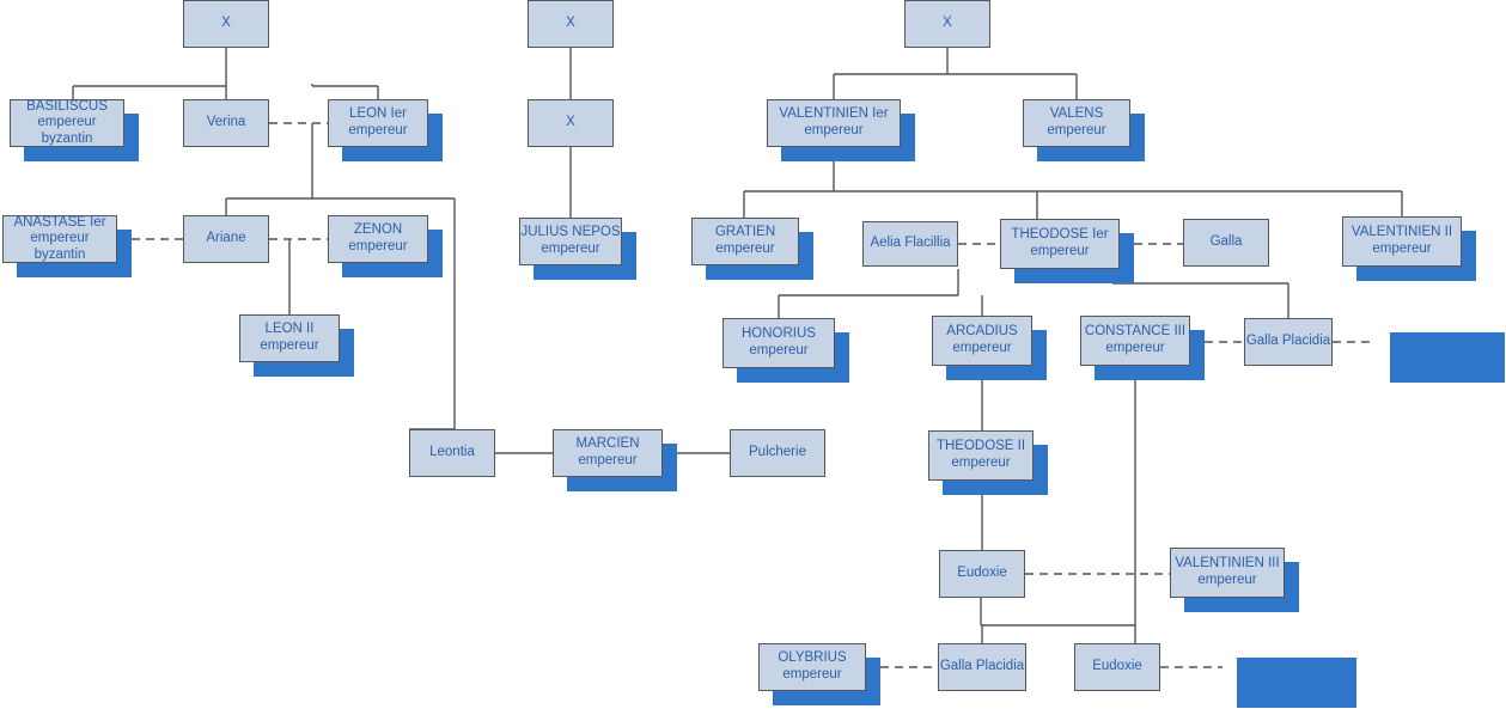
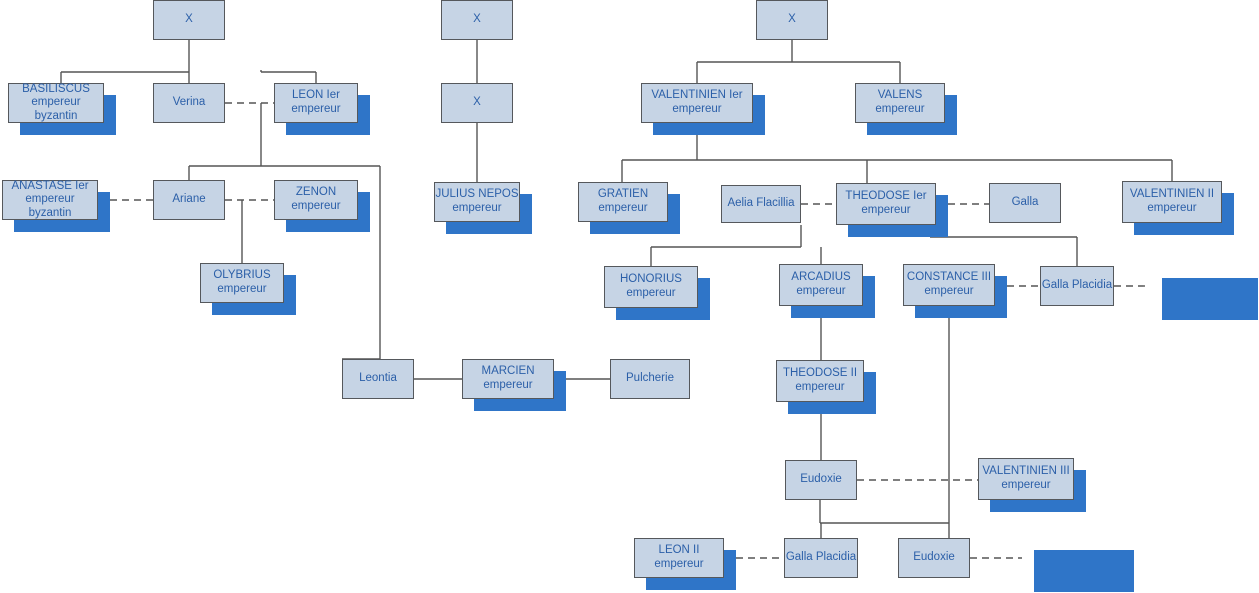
  X
  X
  X
  BASILISCUS
  empereur byzantin
  Verina
  LEON Ier
  empereur
  X
  VALENTINIEN Ier
  empereur
  VALENS
  empereur
  ANASTASE Ier
  empereur byzantin
  Ariane
  ZENON
  empereur
  JULIUS NEPOS
  empereur
  GRATIEN
  empereur
  Aelia Flacillia
  THEODOSE Ier
  empereur
  Galla
  VALENTINIEN II
  empereur
- LEON II
+ OLYBRIUS
  empereur
  HONORIUS
  empereur
  ARCADIUS
  empereur
  CONSTANCE III
  empereur
  Galla Placidia
  Leontia
  MARCIEN
  empereur
  Pulcherie
  THEODOSE II
  empereur
  Eudoxie
  VALENTINIEN III
  empereur
- OLYBRIUS
+ LEON II
  empereur
  Galla Placidia
  Eudoxie
